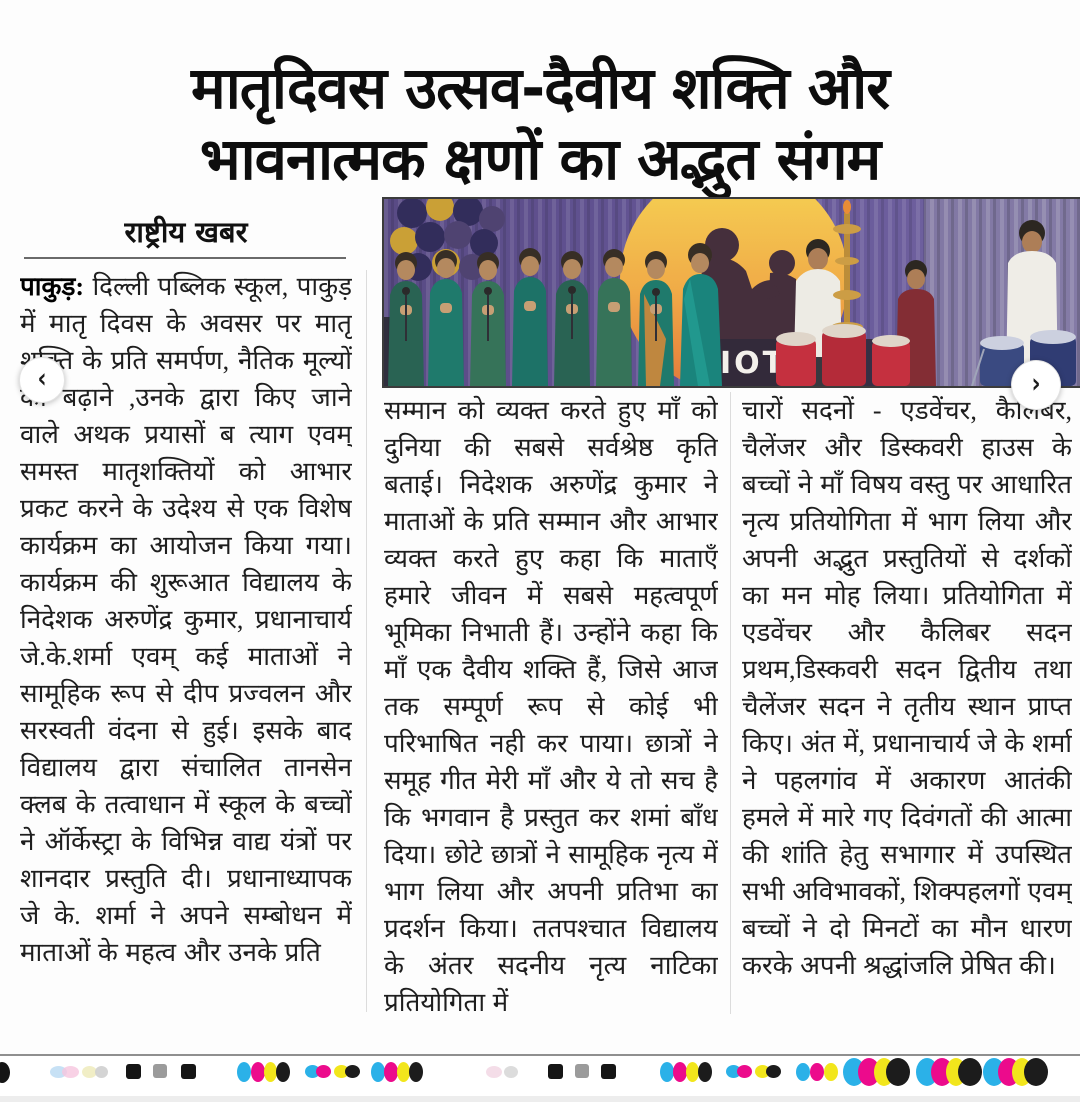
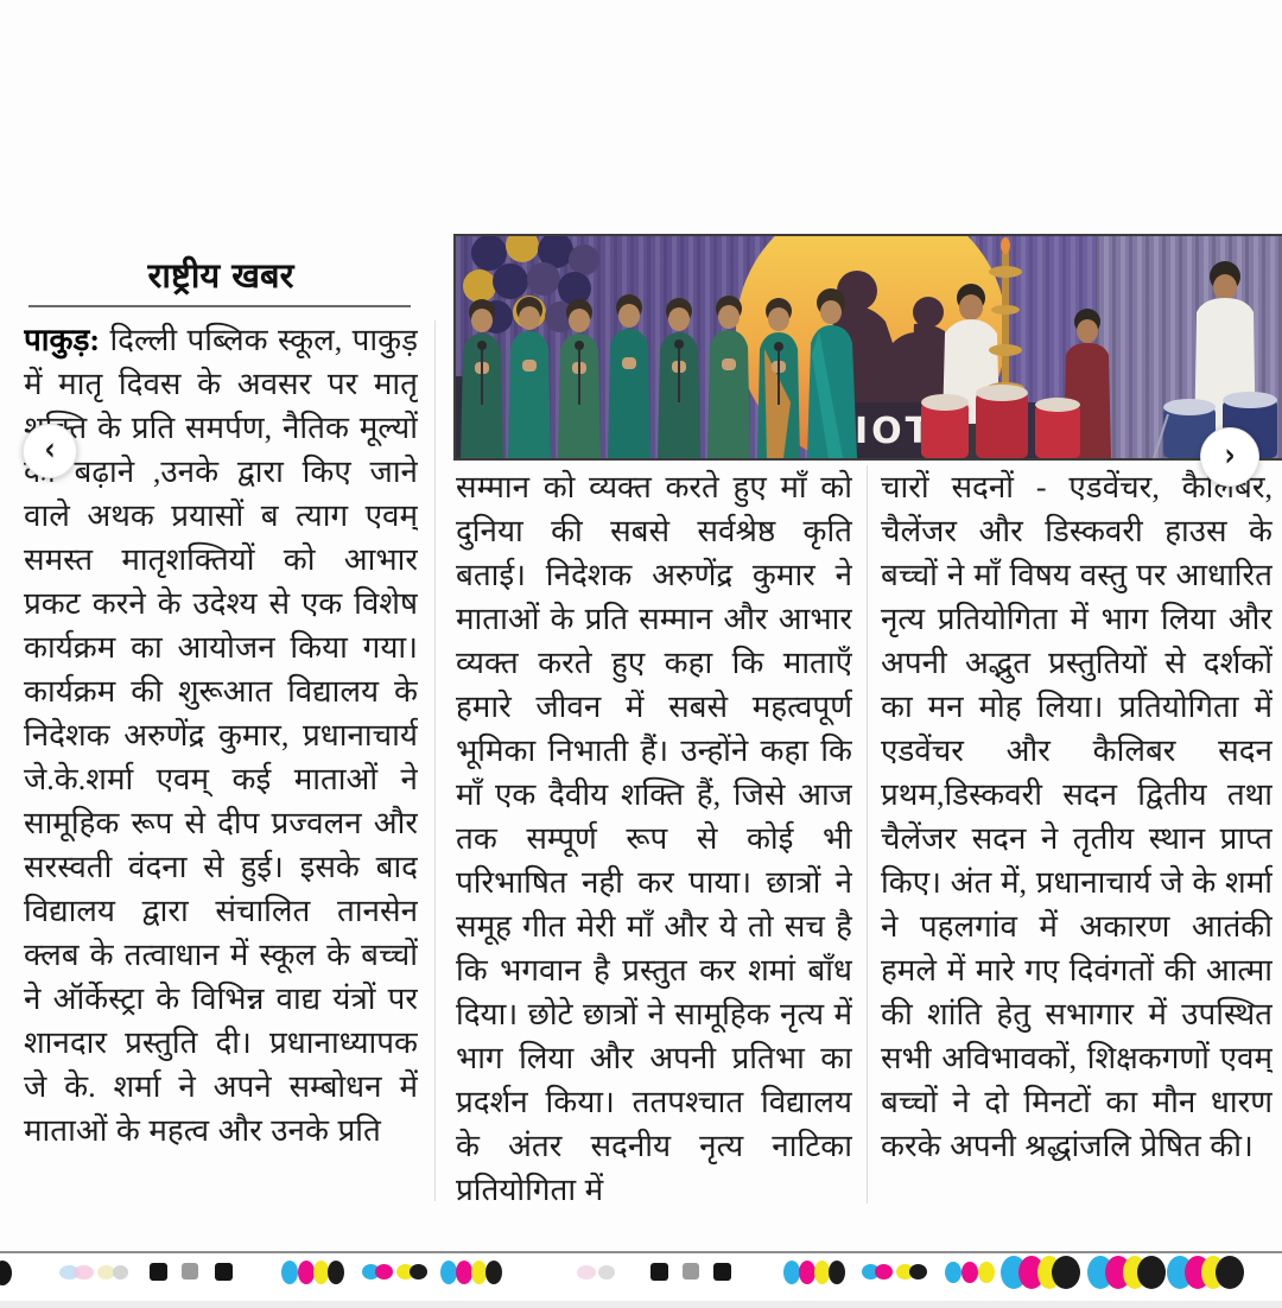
- मातृदिवस उत्सव-दैवीय शक्ति और
- भावनात्मक क्षणों का अद्भुत संगम
  राष्ट्रीय खबर
  IOT
  पाकुड़: दिल्ली पब्लिक स्कूल, पाकुड़ में मातृ दिवस के अवसर पर मातृ के प्रति समर्पण, नैतिक मूल्यों बढ़ाने ,उनके द्वारा किए जाने वाले अथक प्रयासों ब त्याग एवम् समस्त मातृशक्तियों को आभार प्रकट करने के उदेश्य से एक विशेष कार्यक्रम का आयोजन किया गया। कार्यक्रम की शुरूआत विद्यालय के निदेशक अरुणेंद्र कुमार, प्रधानाचार्य जे.के.शर्मा एवम् कई माताओं ने सामूहिक रूप से दीप प्रज्वलन और सरस्वती वंदना से हुई। इसके बाद विद्यालय द्वारा संचालित तानसेन क्लब के तत्वाधान में स्कूल के बच्चों ने ऑर्केस्ट्रा के विभिन्न वाद्य यंत्रों पर शानदार प्रस्तुति दी। प्रधानाध्यापक जे के. शर्मा ने अपने सम्बोधन में माताओं के महत्व और उनके प्रति
  सम्मान को व्यक्त करते हुए माँ को दुनिया की सबसे सर्वश्रेष्ठ कृति बताई। निदेशक अरुणेंद्र कुमार ने माताओं के प्रति सम्मान और आभार व्यक्त करते हुए कहा कि माताएँ हमारे जीवन में सबसे महत्वपूर्ण भूमिका निभाती हैं। उन्होंने कहा कि माँ एक दैवीय शक्ति हैं, जिसे आज तक सम्पूर्ण रूप से कोई भी परिभाषित नही कर पाया। छात्रों ने समूह गीत मेरी माँ और ये तो सच है कि भगवान है प्रस्तुत कर शमां बाँध दिया। छोटे छात्रों ने सामूहिक नृत्य में भाग लिया और अपनी प्रतिभा का प्रदर्शन किया। ततपश्चात विद्यालय के अंतर सदनीय नृत्य नाटिका प्रतियोगिता में
- चारों सदनों - एडवेंचर, कैलिबर, चैलेंजर और डिस्कवरी हाउस के बच्चों ने माँ विषय वस्तु पर आधारित नृत्य प्रतियोगिता में भाग लिया और अपनी अद्भुत प्रस्तुतियों से दर्शकों का मन मोह लिया। प्रतियोगिता में एडवेंचर और कैलिबर सदन प्रथम,डिस्कवरी सदन द्वितीय तथा चैलेंजर सदन ने तृतीय स्थान प्राप्त किए। अंत में, प्रधानाचार्य जे के शर्मा ने पहलगांव में अकारण आतंकी हमले में मारे गए दिवंगतों की आत्मा की शांति हेतु सभागार में उपस्थित सभी अविभावकों, शिक्पहलगों एवम् बच्चों ने दो मिनटों का मौन धारण करके अपनी श्रद्धांजलि प्रेषित की।
+ चारों सदनों - एडवेंचर, कैलिबर, चैलेंजर और डिस्कवरी हाउस के बच्चों ने माँ विषय वस्तु पर आधारित नृत्य प्रतियोगिता में भाग लिया और अपनी अद्भुत प्रस्तुतियों से दर्शकों का मन मोह लिया। प्रतियोगिता में एडवेंचर और कैलिबर सदन प्रथम,डिस्कवरी सदन द्वितीय तथा चैलेंजर सदन ने तृतीय स्थान प्राप्त किए। अंत में, प्रधानाचार्य जे के शर्मा ने पहलगांव में अकारण आतंकी हमले में मारे गए दिवंगतों की आत्मा की शांति हेतु सभागार में उपस्थित सभी अविभावकों, शिक्षकगणों एवम् बच्चों ने दो मिनटों का मौन धारण करके अपनी श्रद्धांजलि प्रेषित की।
  ‹
  ›
